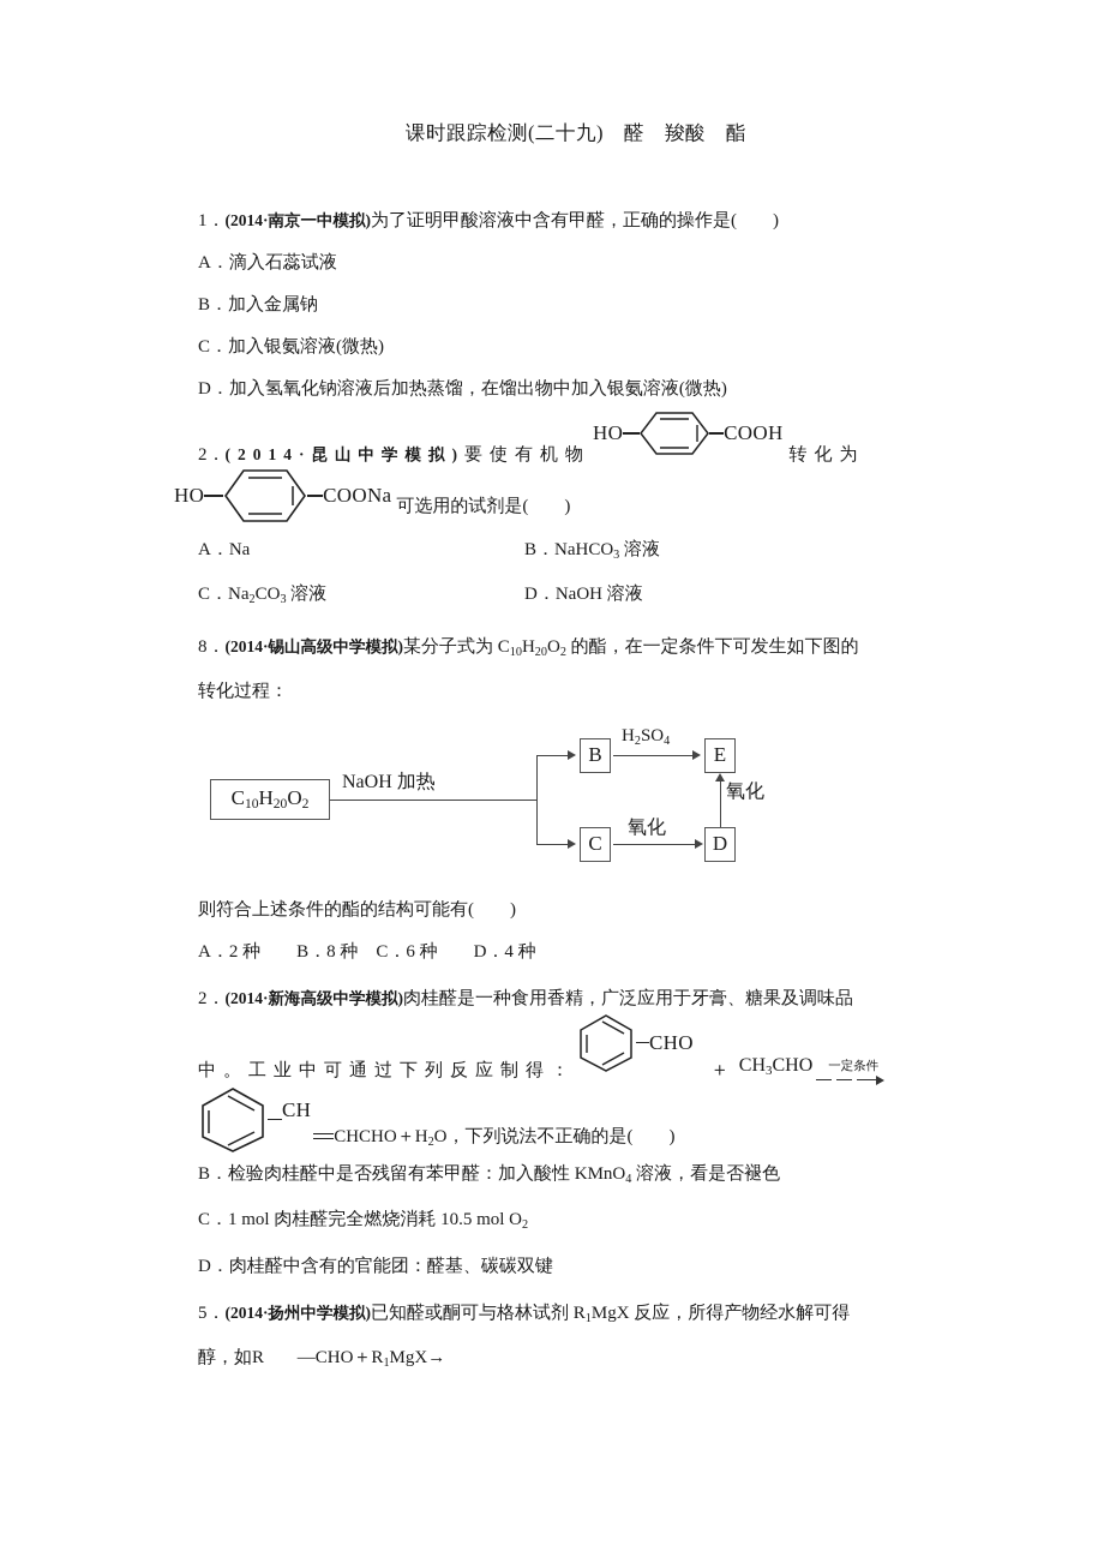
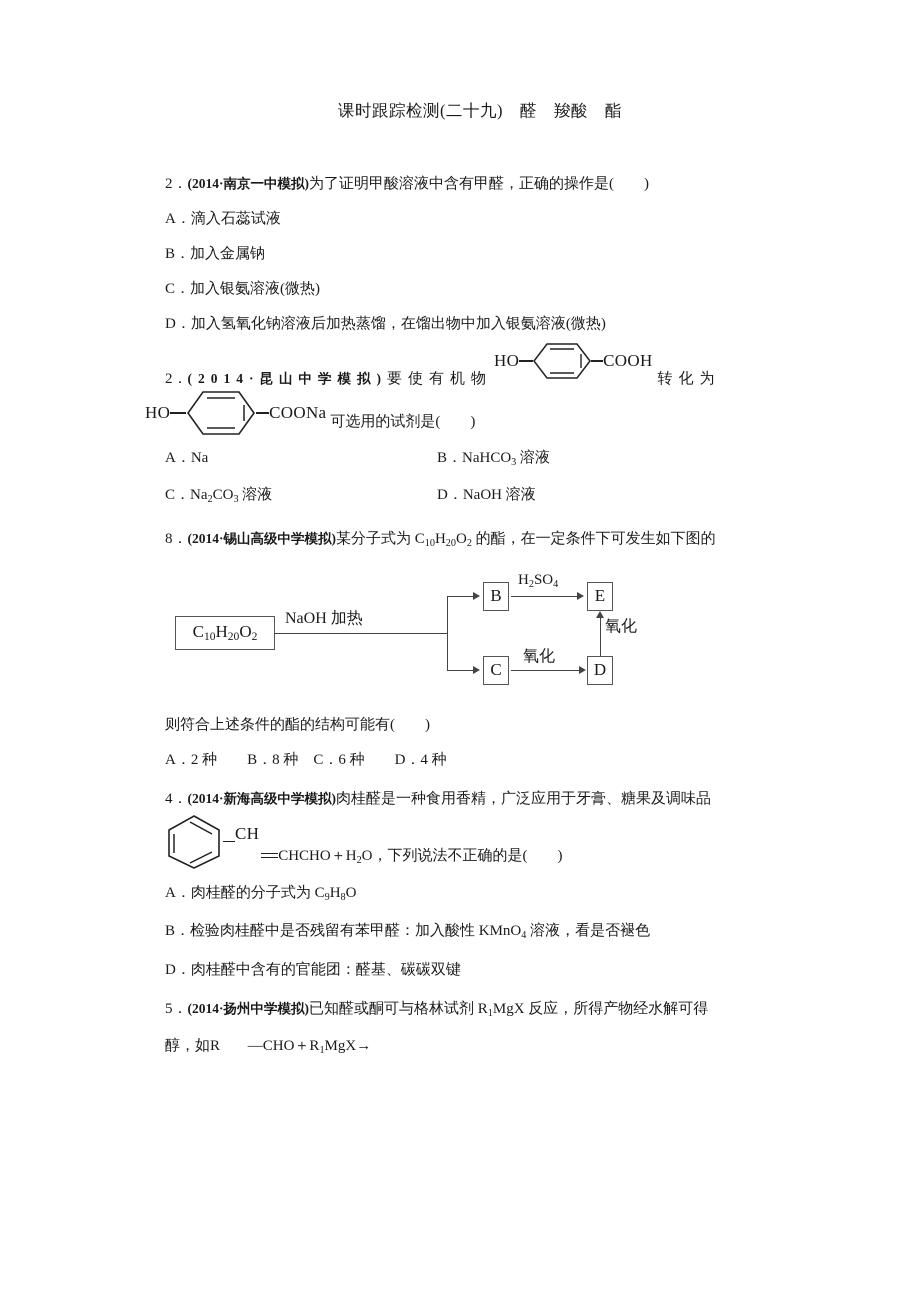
  课时跟踪检测(二十九) 醛 羧酸 酯
- 1．(2014·南京一中模拟)为了证明甲酸溶液中含有甲醛，正确的操作是( )
+ 2．(2014·南京一中模拟)为了证明甲酸溶液中含有甲醛，正确的操作是( )
  A．滴入石蕊试液
  B．加入金属钠
  C．加入银氨溶液(微热)
  D．加入氢氧化钠溶液后加热蒸馏，在馏出物中加入银氨溶液(微热)
  2．
  (2014·昆山中学模拟)
  要使有机物
  HO
  COOH
  转化为
  HO
  COONa
  可选用的试剂是( )
  A．Na
  B．NaHCO3 溶液
  C．Na2CO3 溶液
  D．NaOH 溶液
  8．(2014·锡山高级中学模拟)某分子式为 C10H20O2 的酯，在一定条件下可发生如下图的
- 转化过程：
  C10H20O2
  NaOH 加热
  B
  H2SO4
  E
  C
  氧化
  D
  氧化
  则符合上述条件的酯的结构可能有( )
  A．2 种 B．8 种 C．6 种 D．4 种
- 2．(2014·新海高级中学模拟)肉桂醛是一种食用香精，广泛应用于牙膏、糖果及调味品
+ 4．(2014·新海高级中学模拟)肉桂醛是一种食用香精，广泛应用于牙膏、糖果及调味品
- 中。工业中可通过下列反应制得：
- CHO
- ＋
- CH3CHO
- 一定条件
  CH
  CHCHO＋H2O，下列说法不正确的是( )
+ A．肉桂醛的分子式为 C9H8O
  B．检验肉桂醛中是否残留有苯甲醛：加入酸性 KMnO4 溶液，看是否褪色
- C．1 mol 肉桂醛完全燃烧消耗 10.5 mol O2
  D．肉桂醛中含有的官能团：醛基、碳碳双键
  5．(2014·扬州中学模拟)已知醛或酮可与格林试剂 R1MgX 反应，所得产物经水解可得
  醇，如R —CHO＋R1MgX→
